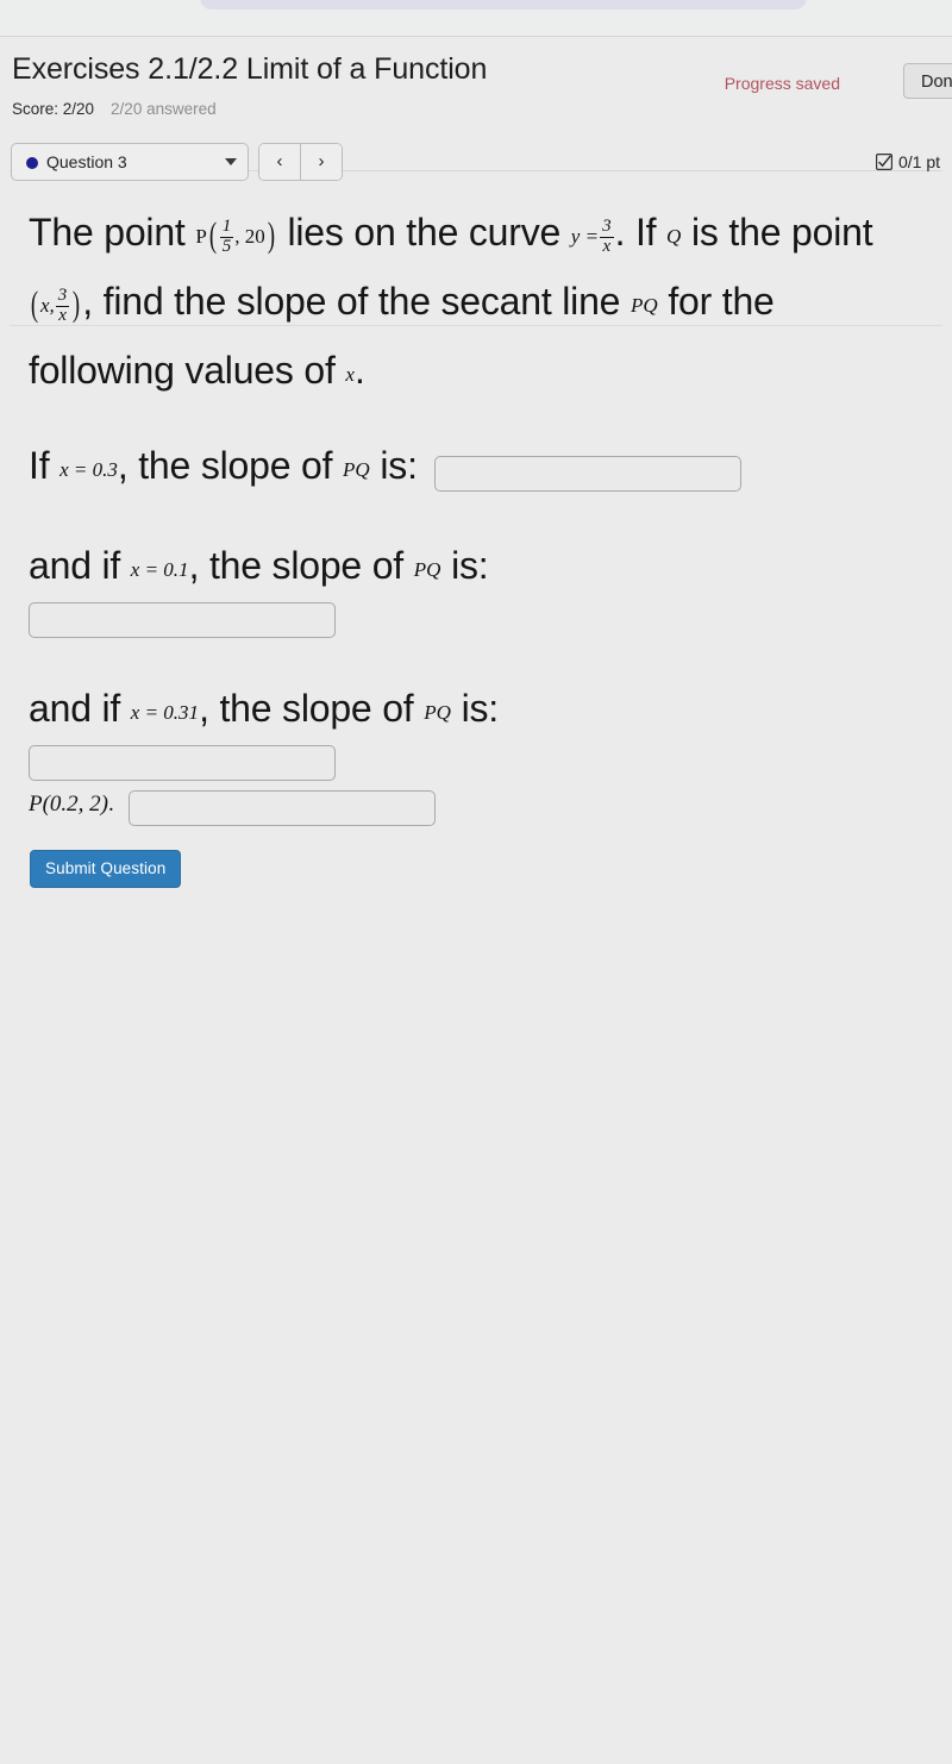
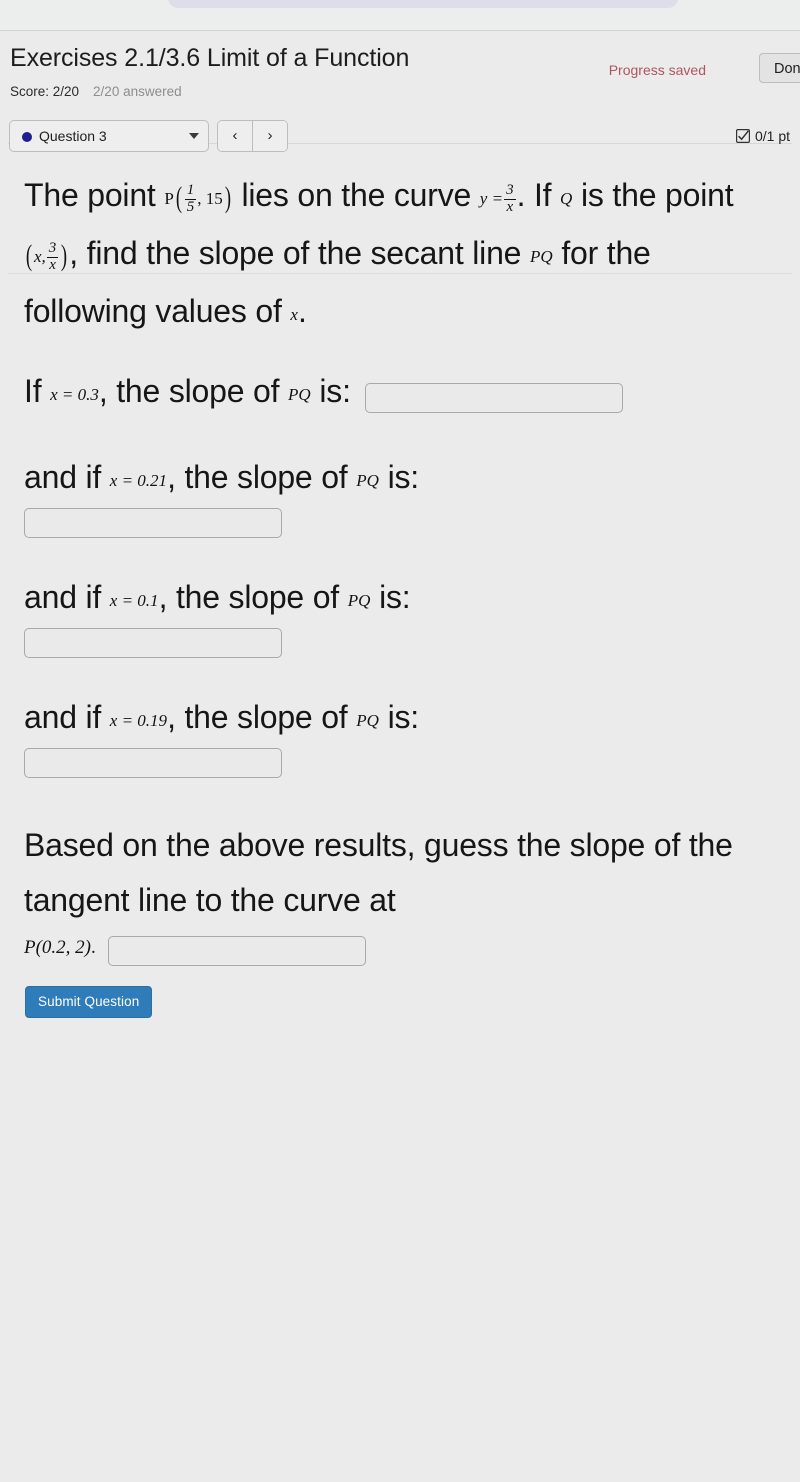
- Exercises 2.1/2.2 Limit of a Function
+ Exercises 2.1/3.6 Limit of a Function
  Score: 2/20 2/20 answered
  Progress saved
  Don
  Question 3
  ‹
  ›
  0/1 pt
  The point P(
  1
  5
- , 20) lies on the curve y =
+ , 15) lies on the curve y =
  3
  x
  . If Q is the point (x,
  3
  x
  ), find the slope of the secant line PQ for the following values of x.
  If x = 0.3, the slope of PQ is:
+ and if x = 0.21, the slope of PQ is:
  and if x = 0.1, the slope of PQ is:
- and if x = 0.31, the slope of PQ is:
+ and if x = 0.19, the slope of PQ is:
+ Based on the above results, guess the slope of the tangent line to the curve at
  P(0.2, 2).
  Submit Question
